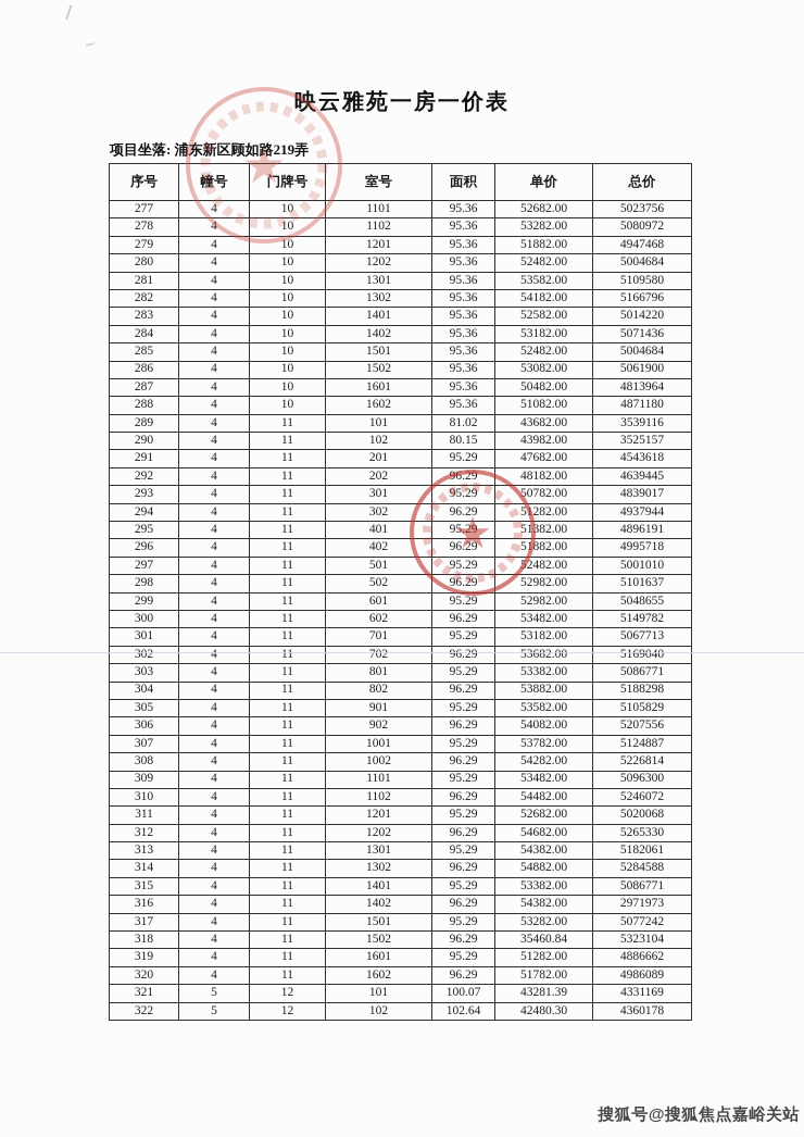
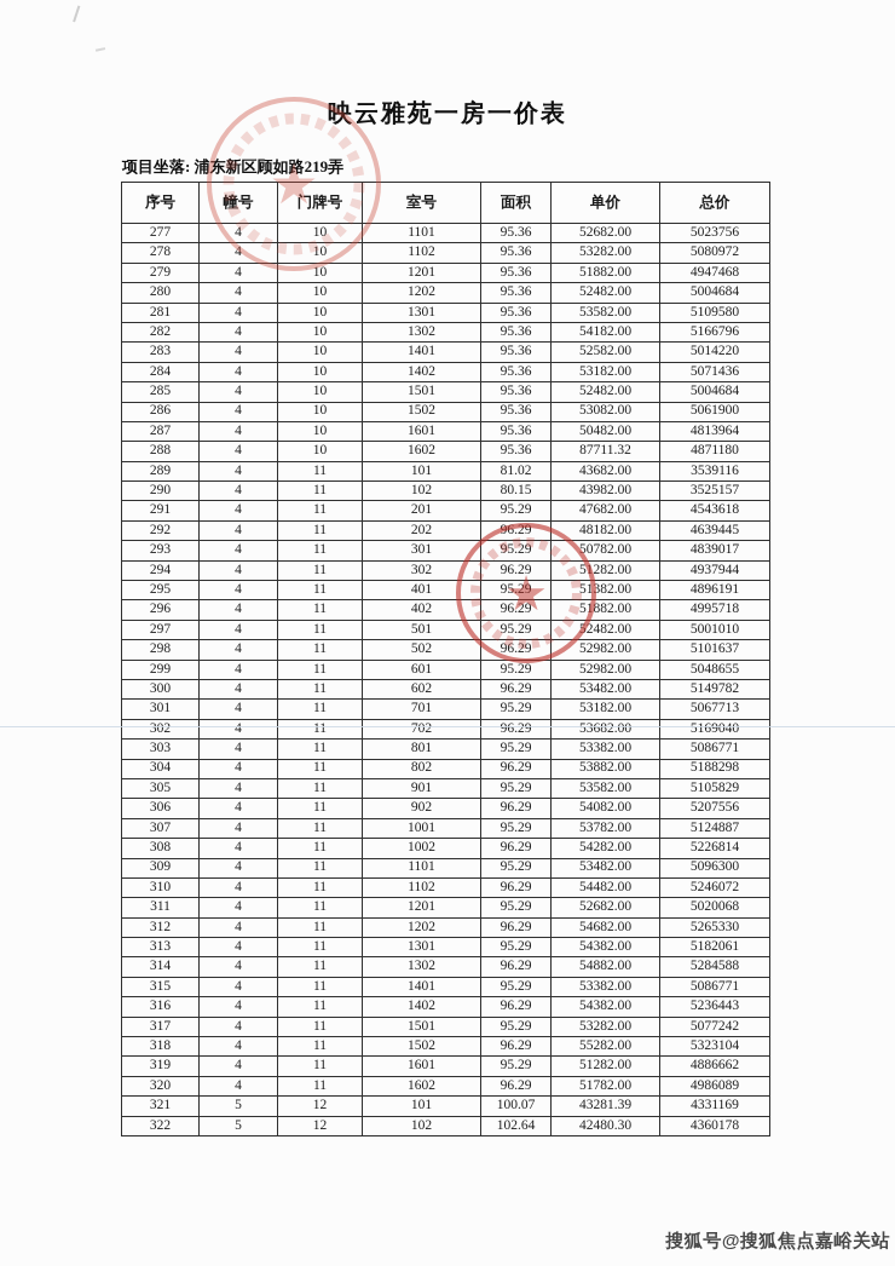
  映云雅苑一房一价表
  项目坐落: 浦东新区顾如路219弄
  序号	幢号	门牌号	室号	面积	单价	总价
  277	4	10	1101	95.36	52682.00	5023756
  278	4	10	1102	95.36	53282.00	5080972
  279	4	10	1201	95.36	51882.00	4947468
  280	4	10	1202	95.36	52482.00	5004684
  281	4	10	1301	95.36	53582.00	5109580
  282	4	10	1302	95.36	54182.00	5166796
  283	4	10	1401	95.36	52582.00	5014220
  284	4	10	1402	95.36	53182.00	5071436
  285	4	10	1501	95.36	52482.00	5004684
  286	4	10	1502	95.36	53082.00	5061900
  287	4	10	1601	95.36	50482.00	4813964
- 288	4	10	1602	95.36	51082.00	4871180
+ 288	4	10	1602	95.36	87711.32	4871180
  289	4	11	101	81.02	43682.00	3539116
  290	4	11	102	80.15	43982.00	3525157
  291	4	11	201	95.29	47682.00	4543618
  292	4	11	202	96.29	48182.00	4639445
  293	4	11	301	95.29	50782.00	4839017
  294	4	11	302	96.29	51282.00	4937944
  295	4	11	401	95.29	51382.00	4896191
  296	4	11	402	96.29	51882.00	4995718
  297	4	11	501	95.29	52482.00	5001010
  298	4	11	502	96.29	52982.00	5101637
  299	4	11	601	95.29	52982.00	5048655
  300	4	11	602	96.29	53482.00	5149782
  301	4	11	701	95.29	53182.00	5067713
  302	4	11	702	96.29	53682.00	5169040
  303	4	11	801	95.29	53382.00	5086771
  304	4	11	802	96.29	53882.00	5188298
  305	4	11	901	95.29	53582.00	5105829
  306	4	11	902	96.29	54082.00	5207556
  307	4	11	1001	95.29	53782.00	5124887
  308	4	11	1002	96.29	54282.00	5226814
  309	4	11	1101	95.29	53482.00	5096300
  310	4	11	1102	96.29	54482.00	5246072
  311	4	11	1201	95.29	52682.00	5020068
  312	4	11	1202	96.29	54682.00	5265330
  313	4	11	1301	95.29	54382.00	5182061
  314	4	11	1302	96.29	54882.00	5284588
  315	4	11	1401	95.29	53382.00	5086771
- 316	4	11	1402	96.29	54382.00	2971973
+ 316	4	11	1402	96.29	54382.00	5236443
  317	4	11	1501	95.29	53282.00	5077242
- 318	4	11	1502	96.29	35460.84	5323104
+ 318	4	11	1502	96.29	55282.00	5323104
  319	4	11	1601	95.29	51282.00	4886662
  320	4	11	1602	96.29	51782.00	4986089
  321	5	12	101	100.07	43281.39	4331169
  322	5	12	102	102.64	42480.30	4360178
  ★
  ★
  搜狐号@搜狐焦点嘉峪关站
